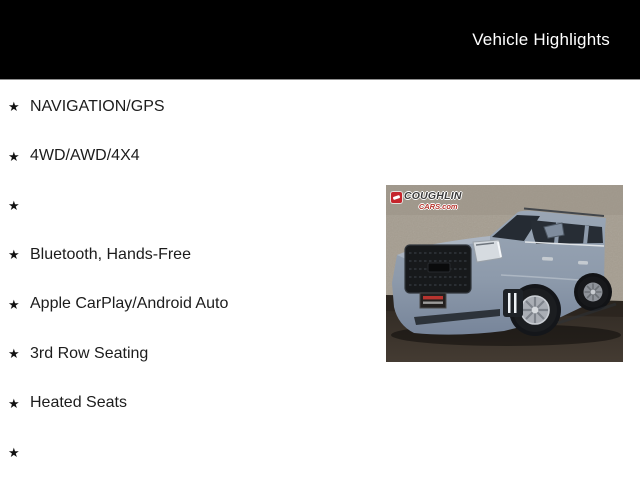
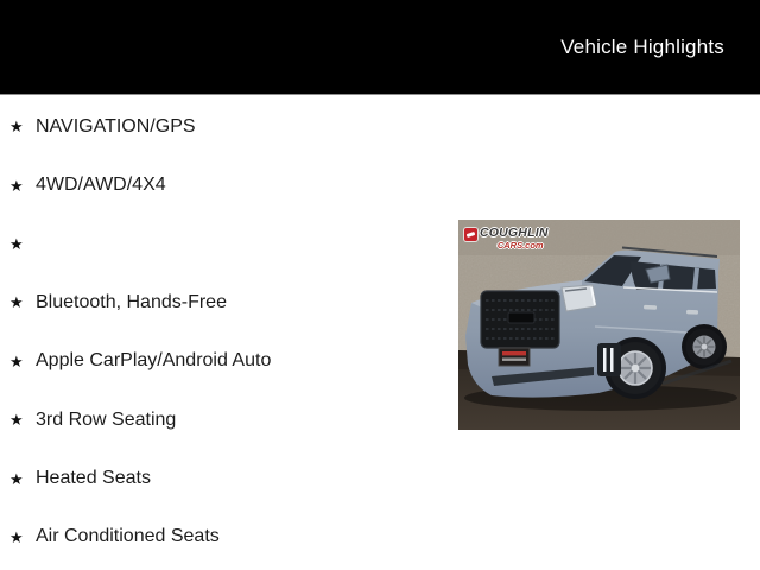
  Vehicle Highlights
  ★
  NAVIGATION/GPS
  ★
  4WD/AWD/4X4
  ★
  ★
  Bluetooth, Hands-Free
  ★
  Apple CarPlay/Android Auto
  ★
  3rd Row Seating
  ★
  Heated Seats
  ★
+ Air Conditioned Seats
  COUGHLIN
  CARS.com
